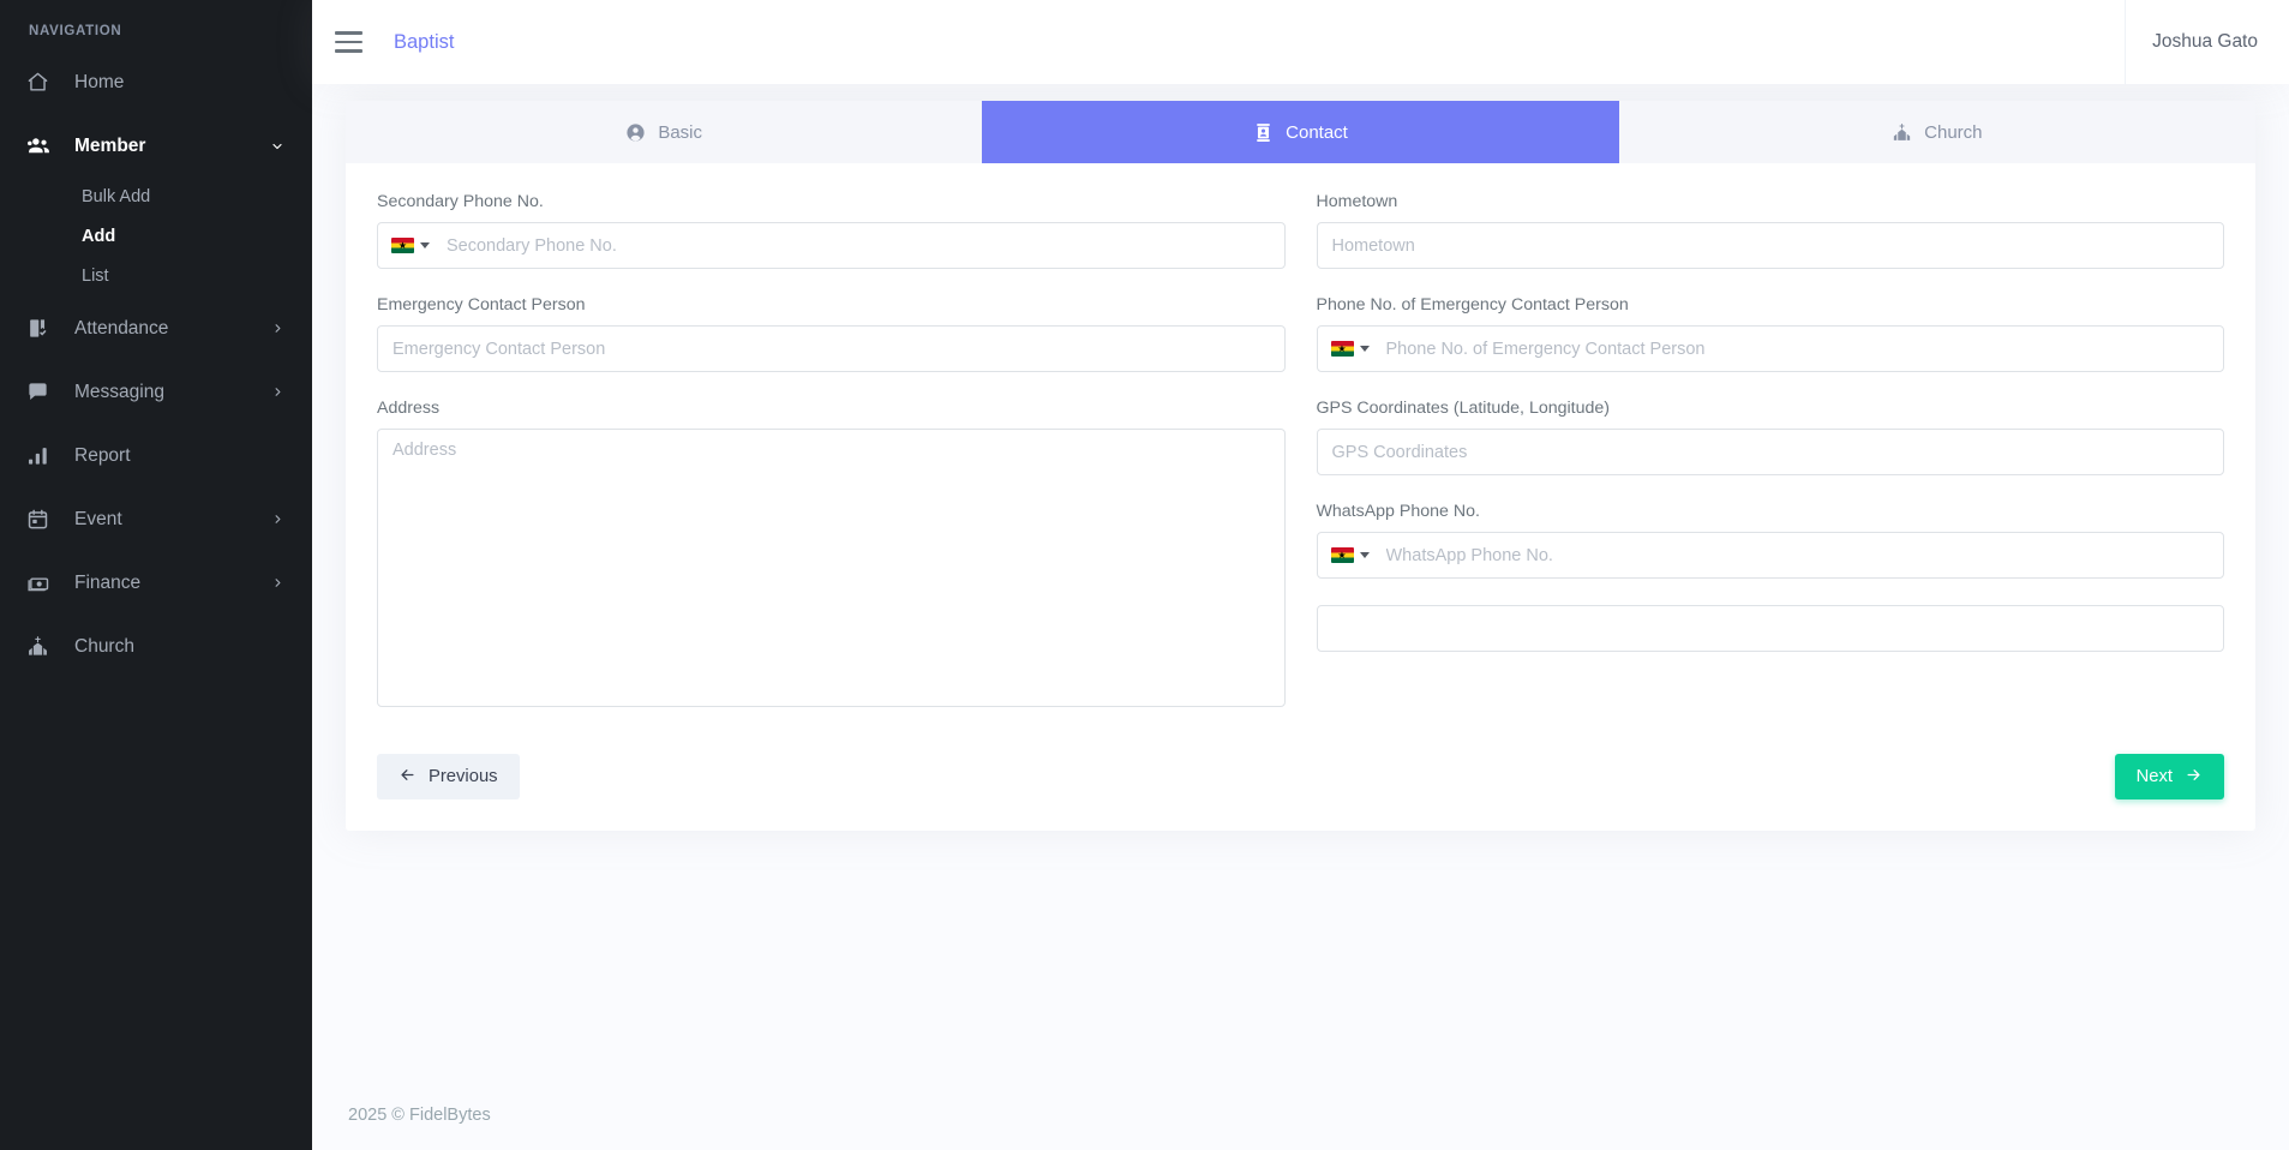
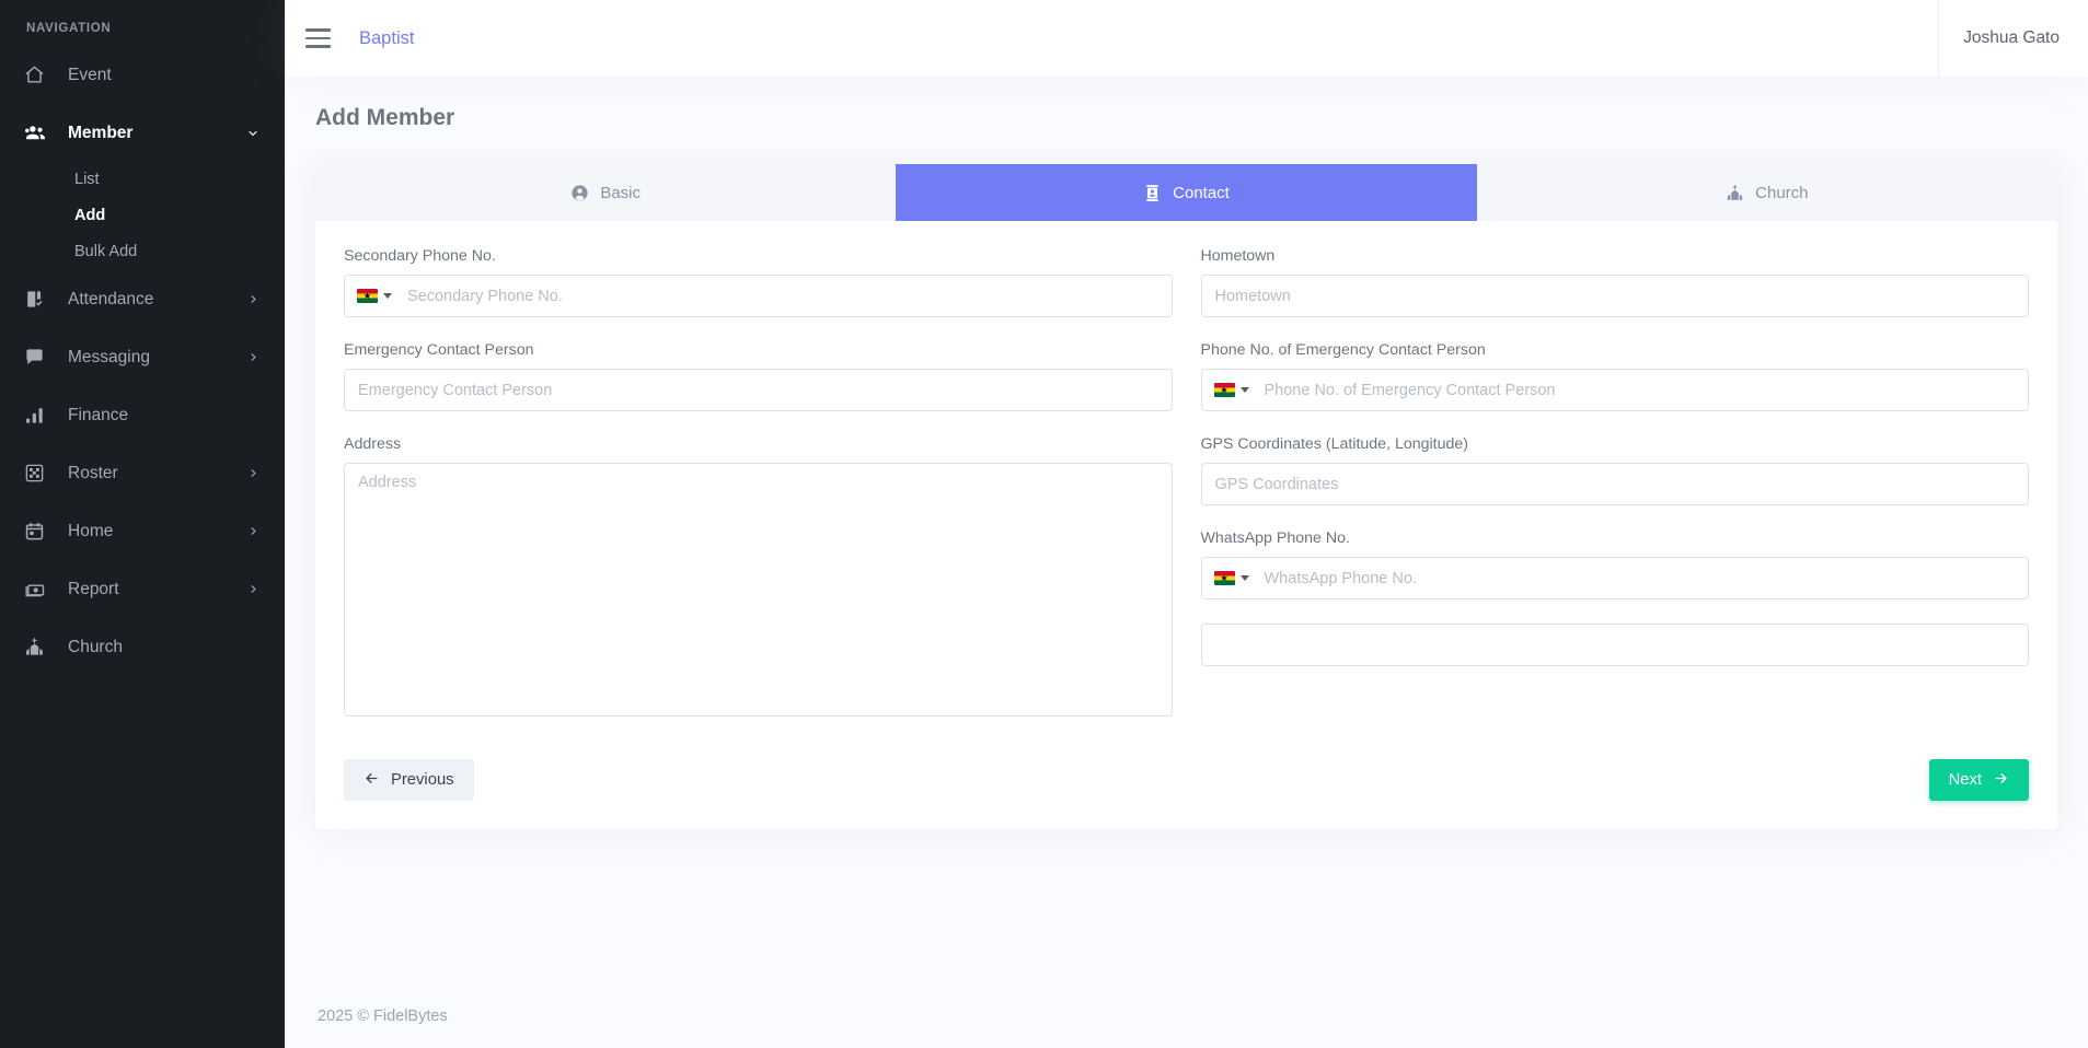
  NAVIGATION
- Home
+ Event
  Member
- Bulk Add
+ List
  Add
- List
+ Bulk Add
  Attendance
  Messaging
- Report
+ Finance
+ Roster
- Event
+ Home
- Finance
+ Report
  Church
  Baptist
  Joshua Gato
+ Add Member
  Basic
  Contact
  Church
  Secondary Phone No.
  ★
  Secondary Phone No.
  Emergency Contact Person
  Emergency Contact Person
  Address
  Address
  Hometown
  Hometown
  Phone No. of Emergency Contact Person
  ★
  Phone No. of Emergency Contact Person
  GPS Coordinates (Latitude, Longitude)
  GPS Coordinates
  WhatsApp Phone No.
  ★
  WhatsApp Phone No.
  Previous
  Next
  2025 © FidelBytes
